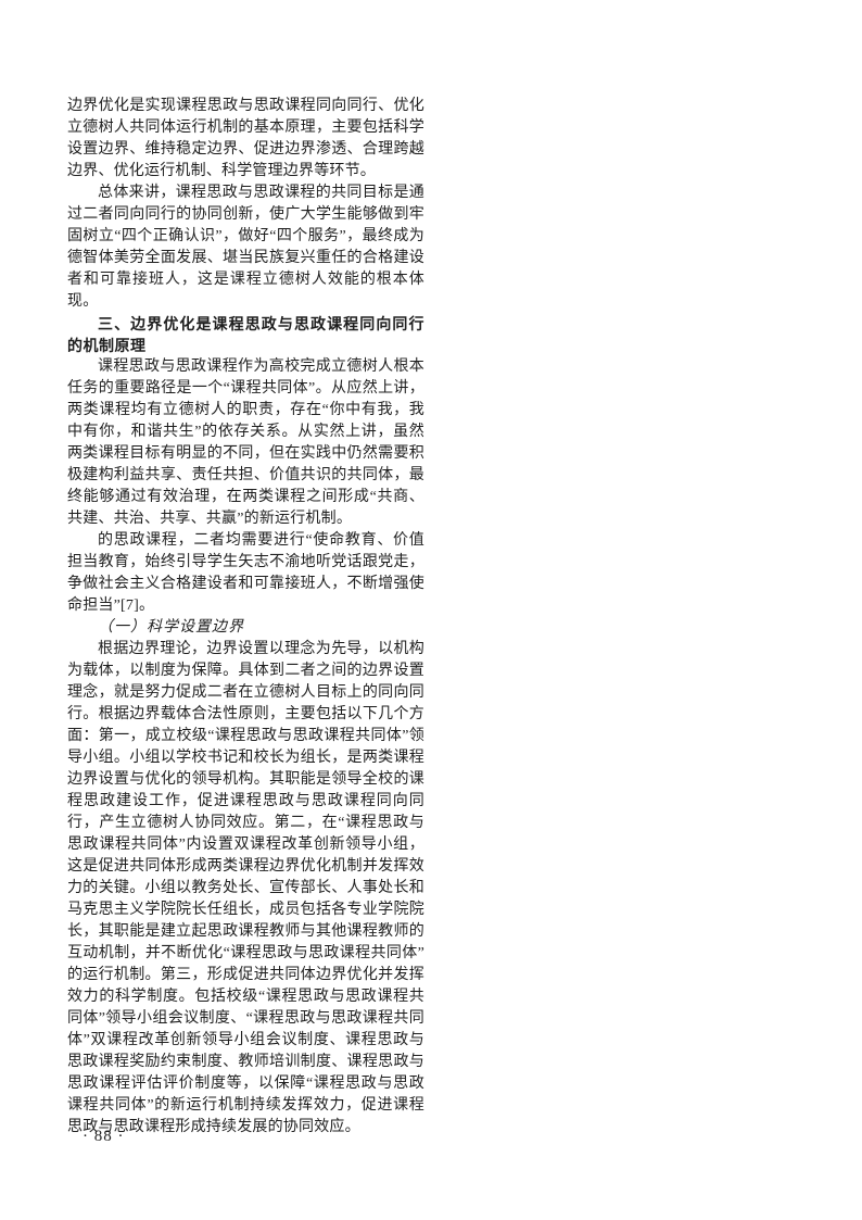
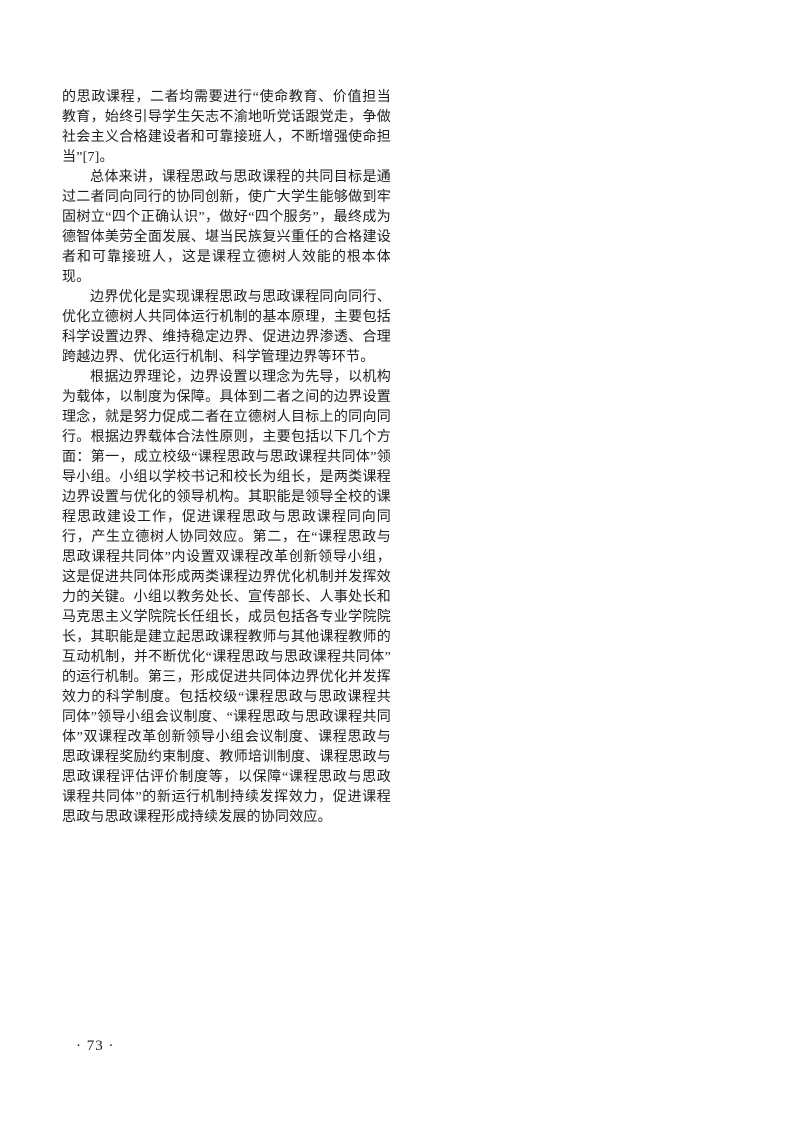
- 边界优化是实现课程思政与思政课程同向同行、优化立德树人共同体运行机制的基本原理，主要包括科学设置边界、维持稳定边界、促进边界渗透、合理跨越边界、优化运行机制、科学管理边界等环节。
+ 的思政课程，二者均需要进行“使命教育、价值担当教育，始终引导学生矢志不渝地听党话跟党走，争做社会主义合格建设者和可靠接班人，不断增强使命担当”[7]。
  总体来讲，课程思政与思政课程的共同目标是通过二者同向同行的协同创新，使广大学生能够做到牢固树立“四个正确认识”，做好“四个服务”，最终成为德智体美劳全面发展、堪当民族复兴重任的合格建设者和可靠接班人，这是课程立德树人效能的根本体现。
- 三、边界优化是课程思政与思政课程同向同行的机制原理
- 课程思政与思政课程作为高校完成立德树人根本任务的重要路径是一个“课程共同体”。从应然上讲，两类课程均有立德树人的职责，存在“你中有我，我中有你，和谐共生”的依存关系。从实然上讲，虽然两类课程目标有明显的不同，但在实践中仍然需要积极建构利益共享、责任共担、价值共识的共同体，最终能够通过有效治理，在两类课程之间形成“共商、共建、共治、共享、共赢”的新运行机制。
- 的思政课程，二者均需要进行“使命教育、价值担当教育，始终引导学生矢志不渝地听党话跟党走，争做社会主义合格建设者和可靠接班人，不断增强使命担当”[7]。
+ 边界优化是实现课程思政与思政课程同向同行、优化立德树人共同体运行机制的基本原理，主要包括科学设置边界、维持稳定边界、促进边界渗透、合理跨越边界、优化运行机制、科学管理边界等环节。
- （一）科学设置边界
  根据边界理论，边界设置以理念为先导，以机构为载体，以制度为保障。具体到二者之间的边界设置理念，就是努力促成二者在立德树人目标上的同向同行。根据边界载体合法性原则，主要包括以下几个方面：第一，成立校级“课程思政与思政课程共同体”领导小组。小组以学校书记和校长为组长，是两类课程边界设置与优化的领导机构。其职能是领导全校的课程思政建设工作，促进课程思政与思政课程同向同行，产生立德树人协同效应。第二，在“课程思政与思政课程共同体”内设置双课程改革创新领导小组，这是促进共同体形成两类课程边界优化机制并发挥效力的关键。小组以教务处长、宣传部长、人事处长和马克思主义学院院长任组长，成员包括各专业学院院长，其职能是建立起思政课程教师与其他课程教师的互动机制，并不断优化“课程思政与思政课程共同体”的运行机制。第三，形成促进共同体边界优化并发挥效力的科学制度。包括校级“课程思政与思政课程共同体”领导小组会议制度、“课程思政与思政课程共同体”双课程改革创新领导小组会议制度、课程思政与思政课程奖励约束制度、教师培训制度、课程思政与思政课程评估评价制度等，以保障“课程思政与思政课程共同体”的新运行机制持续发挥效力，促进课程思政与思政课程形成持续发展的协同效应。
- · 88 ·
+ · 73 ·
